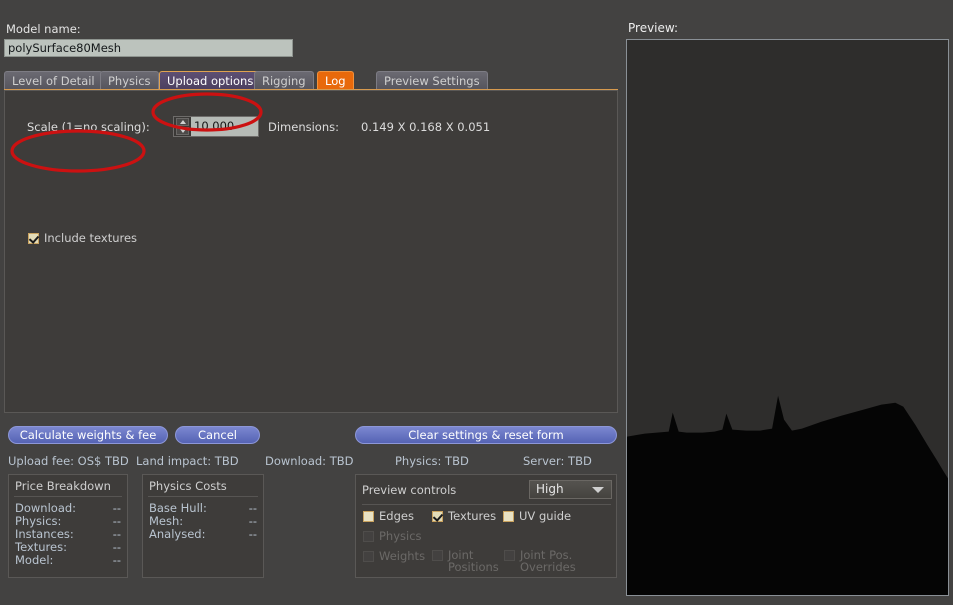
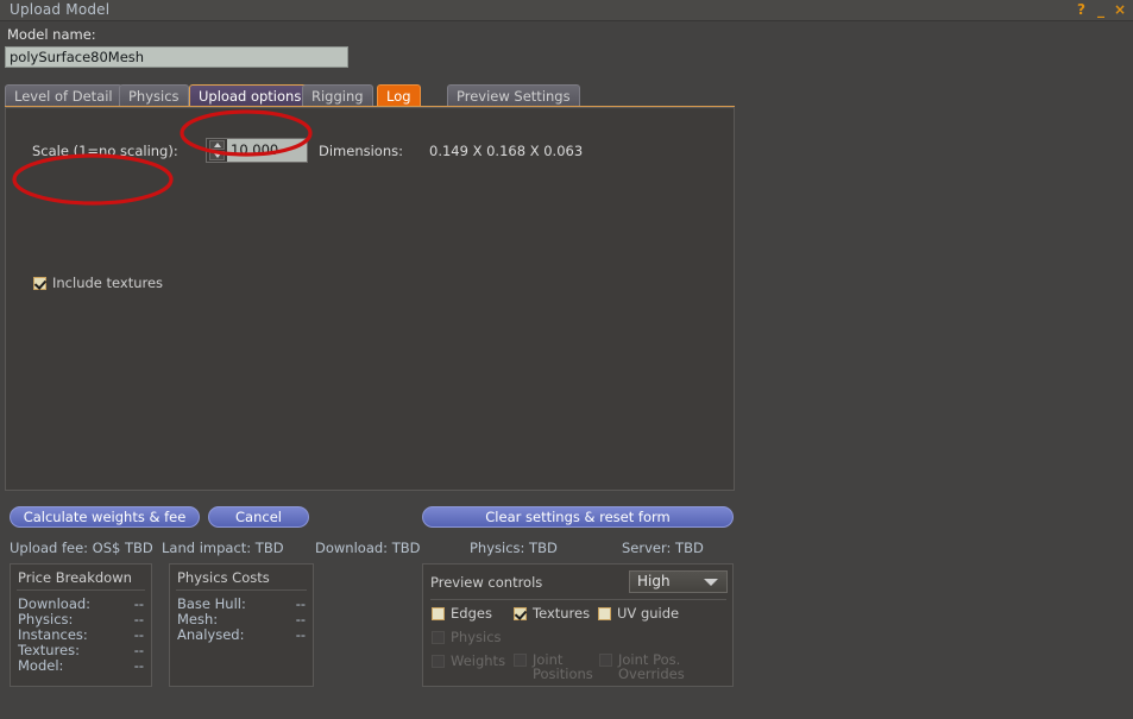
+ Upload Model
+ ?
+ _
+ ×
  Model name:
  polySurface80Mesh
  Level of Detail
  Physics
  Upload options
  Rigging
  Log
  Preview Settings
  Scale (1=no scaling):
  10.000
  Dimensions:
- 0.149 X 0.168 X 0.051
+ 0.149 X 0.168 X 0.063
  Include textures
  Calculate weights & fee
  Cancel
  Clear settings & reset form
  Upload fee: OS$ TBD
  Land impact: TBD
  Download: TBD
  Physics: TBD
  Server: TBD
  Price Breakdown
  Download:
  --
  Physics:
  --
  Instances:
  --
  Textures:
  --
  Model:
  --
  Physics Costs
  Base Hull:
  --
  Mesh:
  --
  Analysed:
  --
  Preview controls
  High
  Edges
  Textures
  UV guide
  Physics
  Weights
  Joint
  Positions
  Joint Pos.
  Overrides
- Preview:
